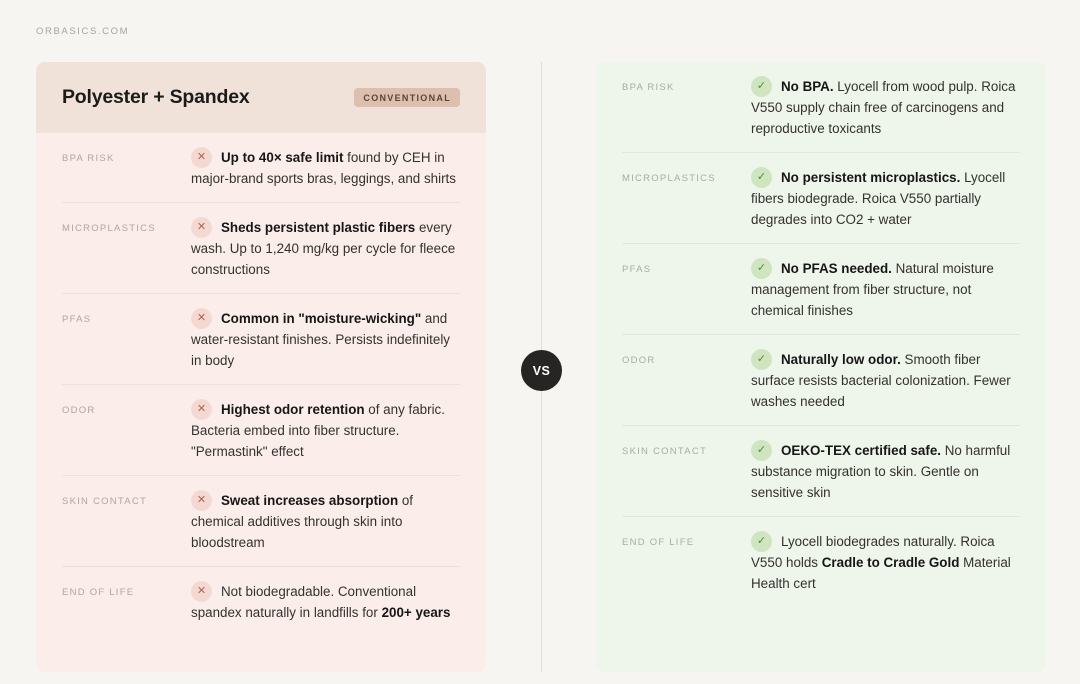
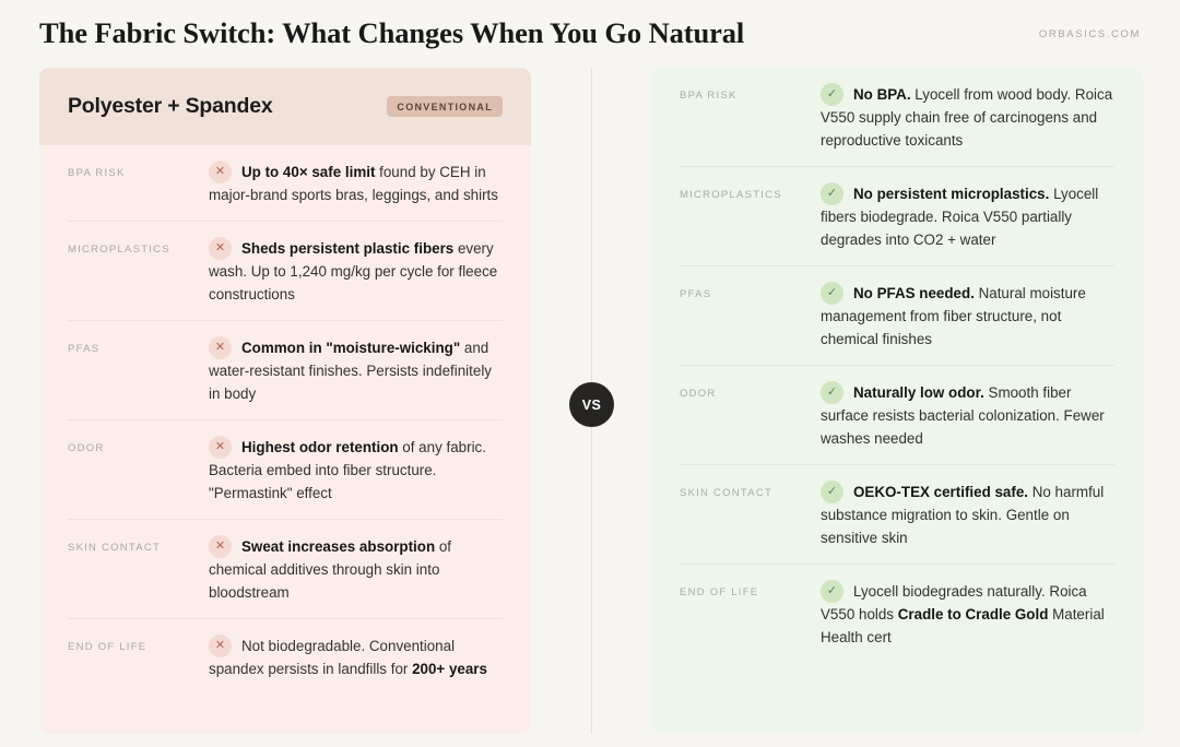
+ The Fabric Switch: What Changes When You Go Natural
  ORBASICS.COM
  Polyester + Spandex
  CONVENTIONAL
  BPA RISK
  ✕
  Up to 40× safe limit found by CEH in major-brand sports bras, leggings, and shirts
  MICROPLASTICS
  ✕
  Sheds persistent plastic fibers every wash. Up to 1,240 mg/kg per cycle for fleece constructions
  PFAS
  ✕
  Common in "moisture-wicking" and water-resistant finishes. Persists indefinitely in body
  ODOR
  ✕
  Highest odor retention of any fabric. Bacteria embed into fiber structure. "Permastink" effect
  SKIN CONTACT
  ✕
  Sweat increases absorption of chemical additives through skin into bloodstream
  END OF LIFE
  ✕
- Not biodegradable. Conventional spandex naturally in landfills for 200+ years
+ Not biodegradable. Conventional spandex persists in landfills for 200+ years
  BPA RISK
  ✓
- No BPA. Lyocell from wood pulp. Roica V550 supply chain free of carcinogens and reproductive toxicants
+ No BPA. Lyocell from wood body. Roica V550 supply chain free of carcinogens and reproductive toxicants
  MICROPLASTICS
  ✓
  No persistent microplastics. Lyocell fibers biodegrade. Roica V550 partially degrades into CO2 + water
  PFAS
  ✓
  No PFAS needed. Natural moisture management from fiber structure, not chemical finishes
  ODOR
  ✓
  Naturally low odor. Smooth fiber surface resists bacterial colonization. Fewer washes needed
  SKIN CONTACT
  ✓
  OEKO-TEX certified safe. No harmful substance migration to skin. Gentle on sensitive skin
  END OF LIFE
  ✓
  Lyocell biodegrades naturally. Roica V550 holds Cradle to Cradle Gold Material Health cert
  VS
